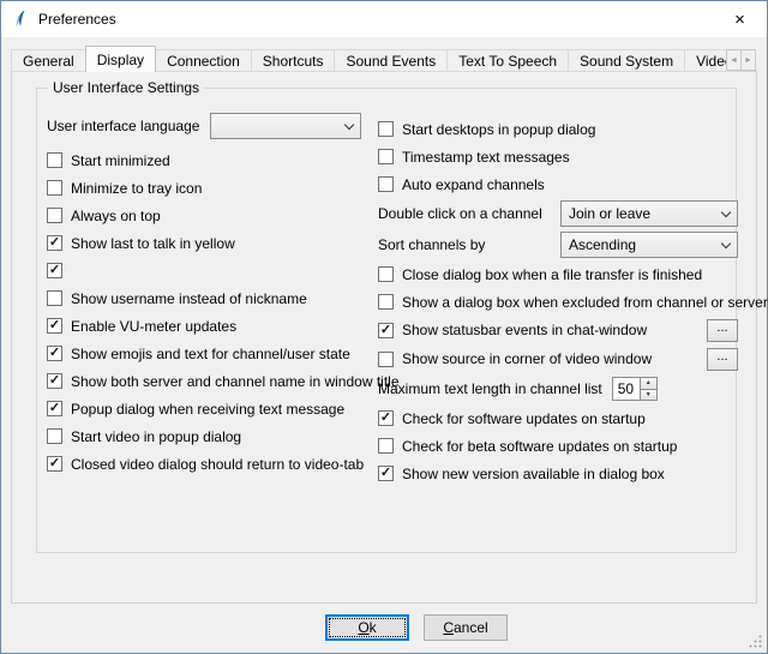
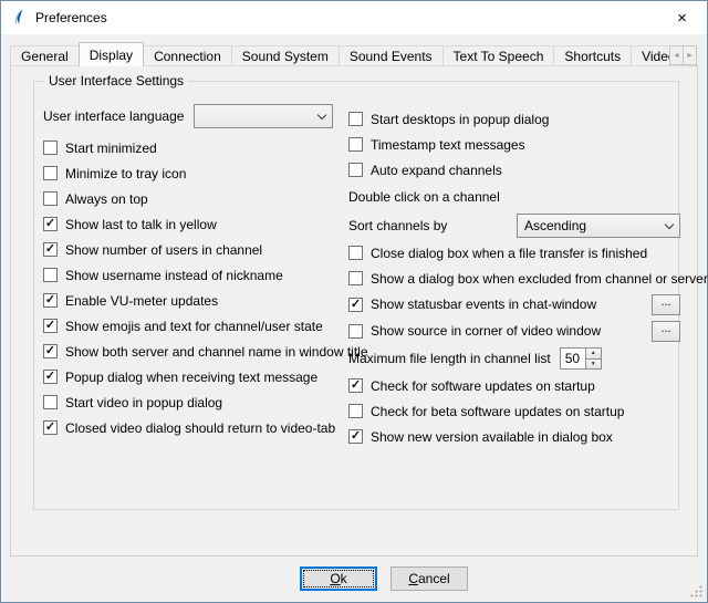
  Preferences
  ×
  General
  Display
  Connection
- Shortcuts
+ Sound System
  Sound Events
  Text To Speech
- Sound System
+ Shortcuts
  Vide
  User Interface Settings
  User interface language
  Start minimized
  Minimize to tray icon
  Always on top
  ✓
  Show last to talk in yellow
  ✓
+ Show number of users in channel
  Show username instead of nickname
  ✓
  Enable VU-meter updates
  ✓
  Show emojis and text for channel/user state
  ✓
  Show both server and channel name in window title
  ✓
  Popup dialog when receiving text message
  Start video in popup dialog
  ✓
  Closed video dialog should return to video-tab
  Start desktops in popup dialog
  Timestamp text messages
  Auto expand channels
  Double click on a channel
- Join or leave
  Sort channels by
  Ascending
  Close dialog box when a file transfer is finished
  Show a dialog box when excluded from channel or server
  ✓
  Show statusbar events in chat-window
  ...
  Show source in corner of video window
  ...
- Maximum text length in channel list
+ Maximum file length in channel list
  50
  ✓
  Check for software updates on startup
  Check for beta software updates on startup
  ✓
  Show new version available in dialog box
  Ok
  Cancel
